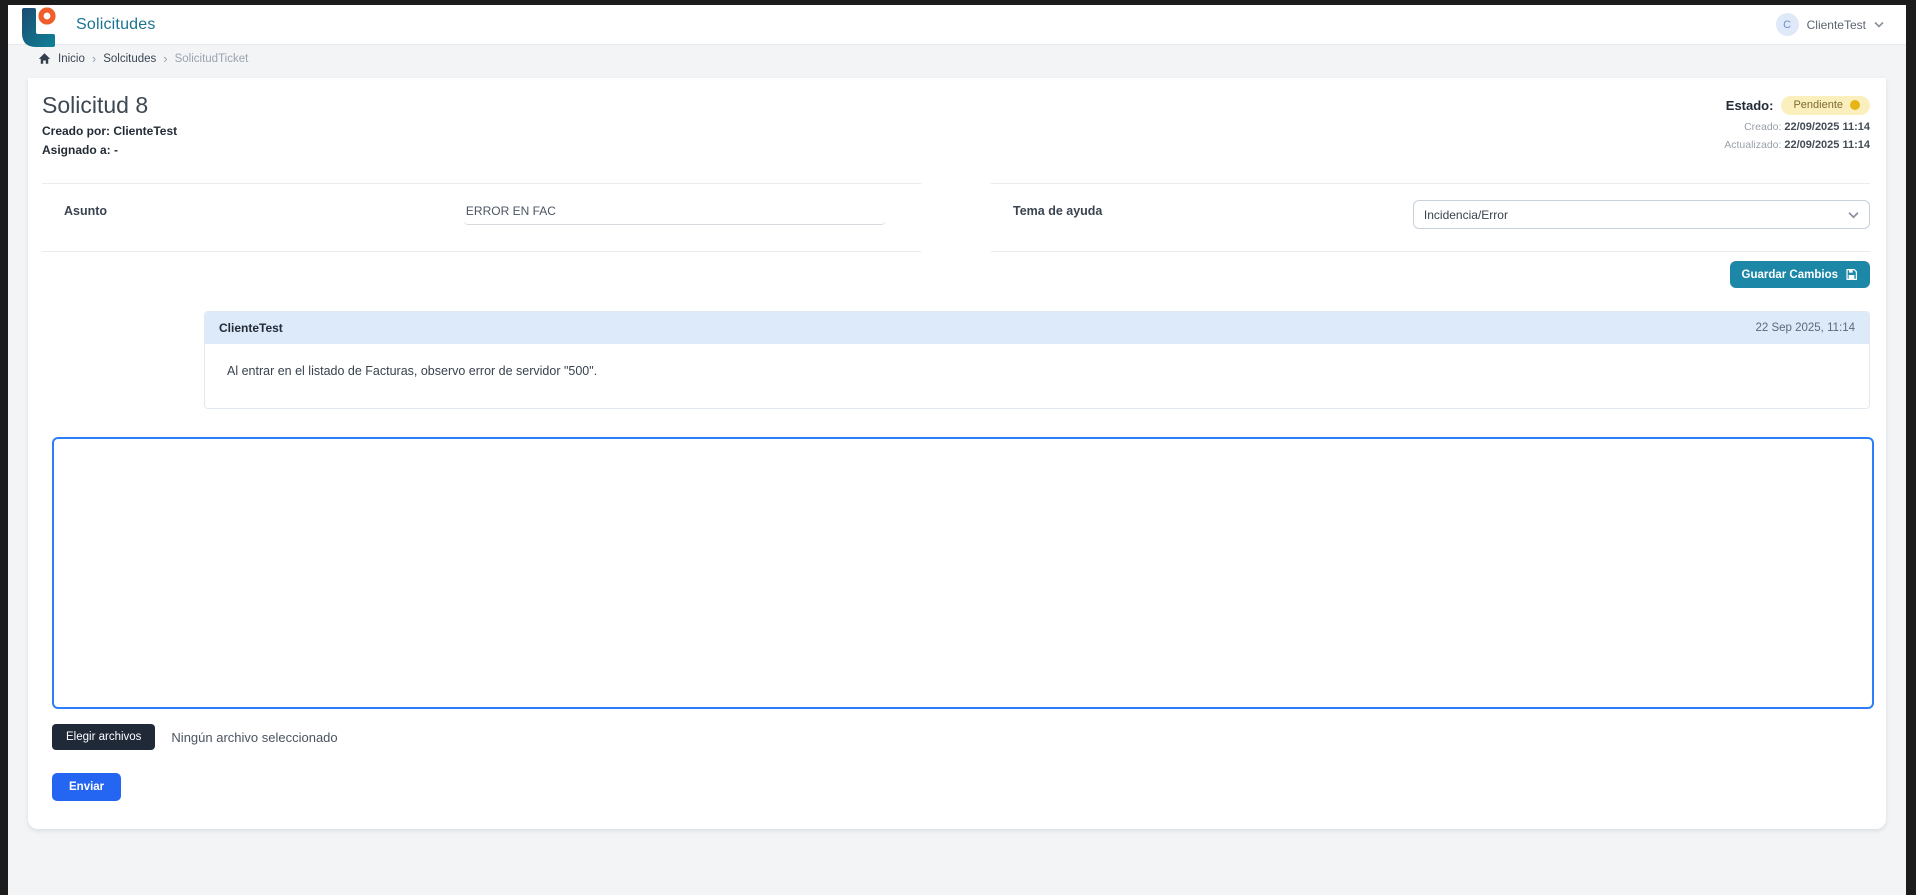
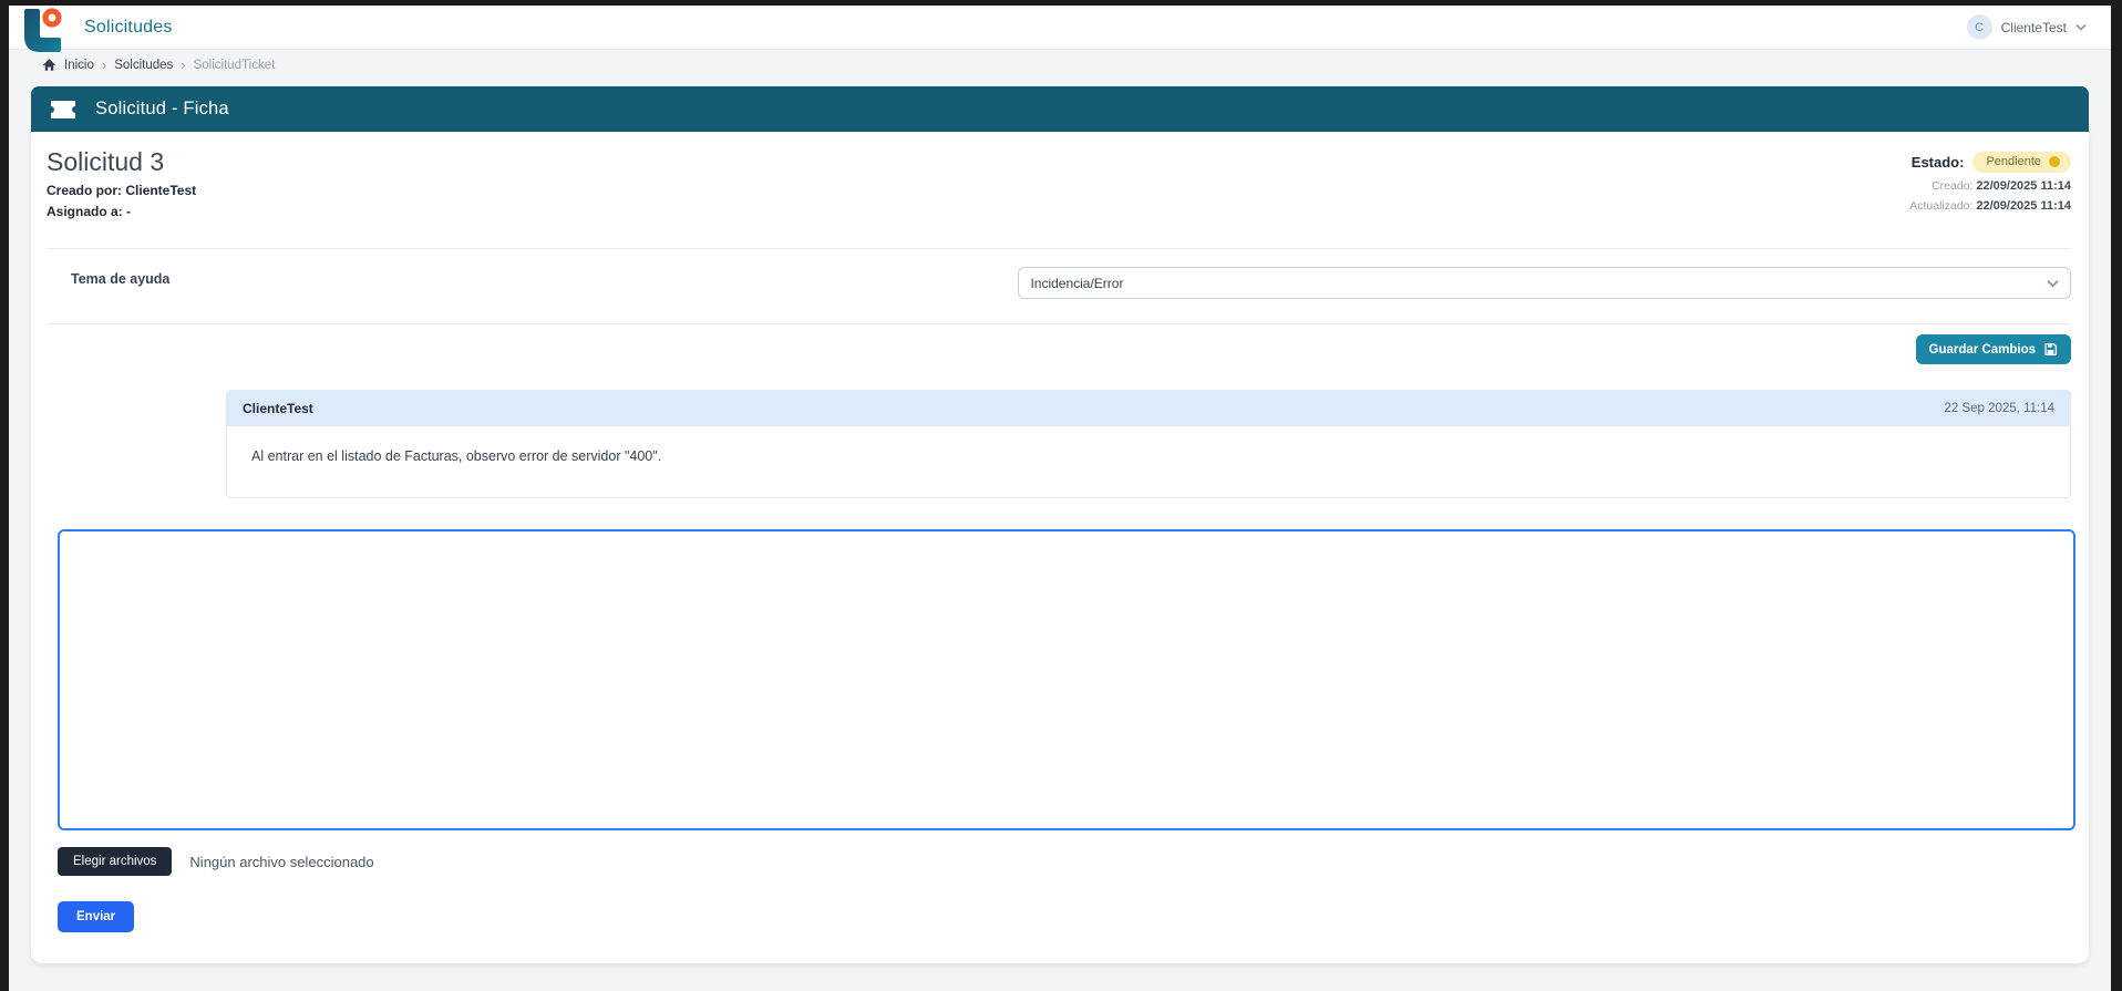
  Solicitudes
  C
  ClienteTest
  Inicio
  ›
  Solcitudes
  ›
  SolicitudTicket
+ Solicitud - Ficha
- Solicitud 8
+ Solicitud 3
  Creado por: ClienteTest
  Asignado a: -
  Estado:
  Pendiente
  Creado: 22/09/2025 11:14
  Actualizado: 22/09/2025 11:14
- Asunto
- ERROR EN FAC
  Tema de ayuda
  Incidencia/Error
  Guardar Cambios
  ClienteTest
  22 Sep 2025, 11:14
- Al entrar en el listado de Facturas, observo error de servidor "500".
+ Al entrar en el listado de Facturas, observo error de servidor "400".
  Elegir archivos
  Ningún archivo seleccionado
  Enviar
